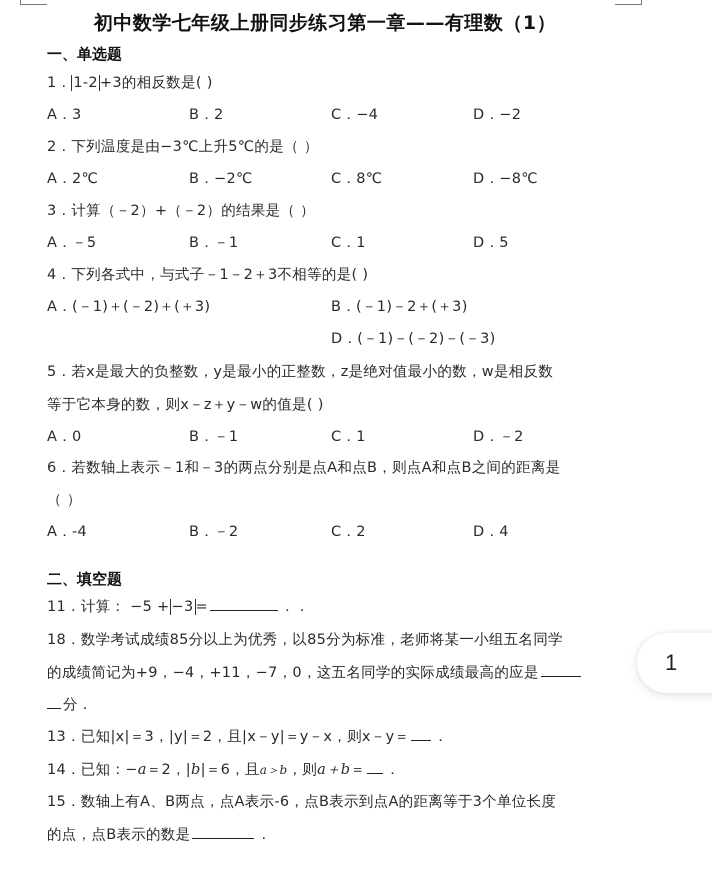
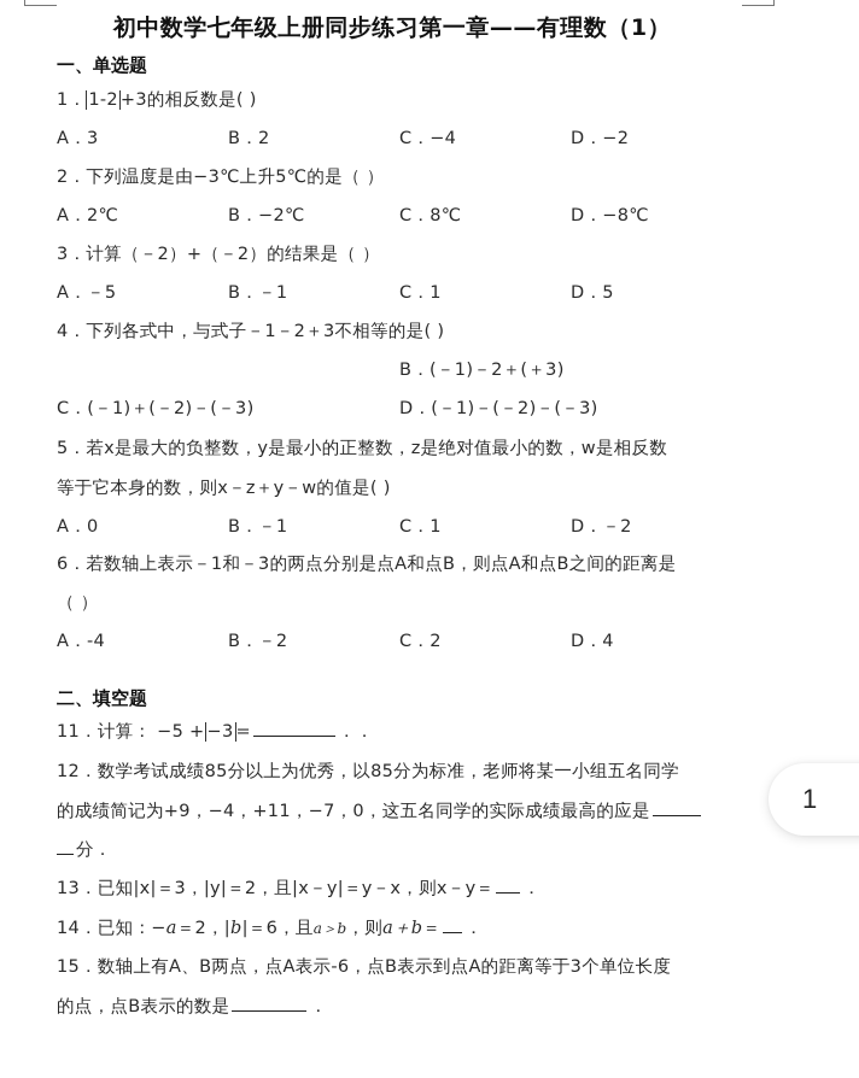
  初中数学七年级上册同步练习第一章——有理数（1）
  一、单选题
  1． 1-2 +3的相反数是( )
  A．3
  B．2
  C．−4
  D．−2
  2．下列温度是由−3℃上升5℃的是（ ）
  A．2℃
  B．−2℃
  C．8℃
  D．−8℃
  3．计算（－2）+（－2）的结果是（ ）
  A．－5
  B．－1
  C．1
  D．5
  4．下列各式中，与式子－1－2＋3不相等的是( )
- A．(－1)＋(－2)＋(＋3)
  B．(－1)－2＋(＋3)
+ C．(－1)＋(－2)－(－3)
  D．(－1)－(－2)－(－3)
  5．若x是最大的负整数，y是最小的正整数，z是绝对值最小的数，w是相反数
  等于它本身的数，则x－z＋y－w的值是( )
  A．0
  B．－1
  C．1
  D．－2
  6．若数轴上表示－1和－3的两点分别是点A和点B，则点A和点B之间的距离是
  （ ）
  A．-4
  B．－2
  C．2
  D．4
  二、填空题
  11．计算： −5 + −3 = ．．
- 18．数学考试成绩85分以上为优秀，以85分为标准，老师将某一小组五名同学
+ 12．数学考试成绩85分以上为优秀，以85分为标准，老师将某一小组五名同学
  的成绩简记为+9，−4，+11，−7，0，这五名同学的实际成绩最高的应是
  分．
  13．已知|x|＝3，|y|＝2，且|x－y|＝y－x，则x－y＝ ．
  14．已知：−a＝2，|b|＝6，且a＞b，则a＋b＝ ．
  15．数轴上有A、B两点，点A表示-6，点B表示到点A的距离等于3个单位长度
  的点，点B表示的数是 ．
  1
